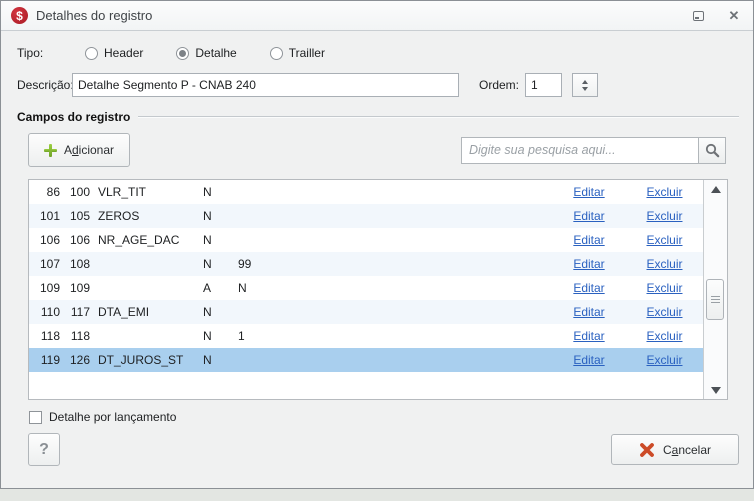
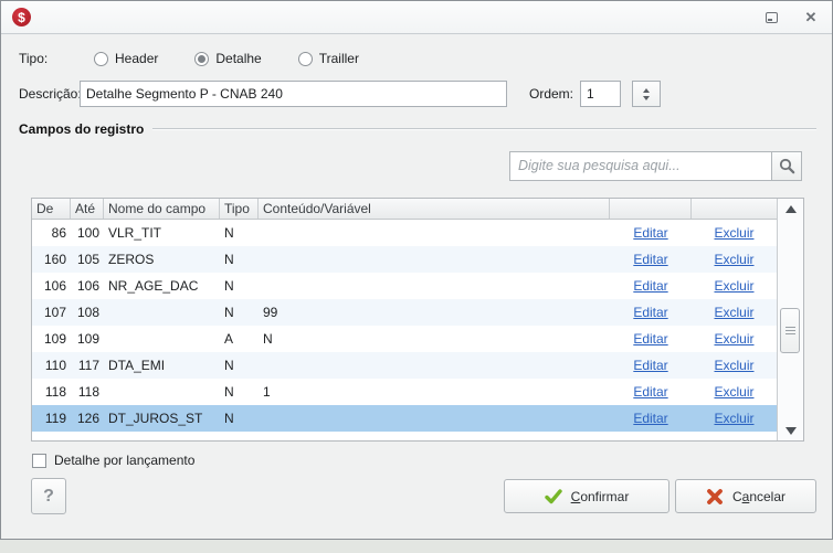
  $
- Detalhes do registro
  ✕
  Tipo:
  Header
  Detalhe
  Trailler
  Descrição
  Detalhe Segmento P - CNAB 240
  Ordem:
  1
  Campos do registro
- Adicionar
  Digite sua pesquisa aqui...
+ De
+ Até
+ Nome do campo
+ Tipo
+ Conteúdo/Variável
  86
  100
  VLR_TIT
  N
  Editar
  Excluir
- 101
+ 160
  105
  ZEROS
  N
  Editar
  Excluir
  106
  106
  NR_AGE_DAC
  N
  Editar
  Excluir
  107
  108
  N
  99
  Editar
  Excluir
  109
  109
  A
  N
  Editar
  Excluir
  110
  117
  DTA_EMI
  N
  Editar
  Excluir
  118
  118
  N
  1
  Editar
  Excluir
  119
  126
  DT_JUROS_ST
  N
  Editar
  Excluir
  Detalhe por lançamento
  ?
+ Confirmar
  Cancelar
